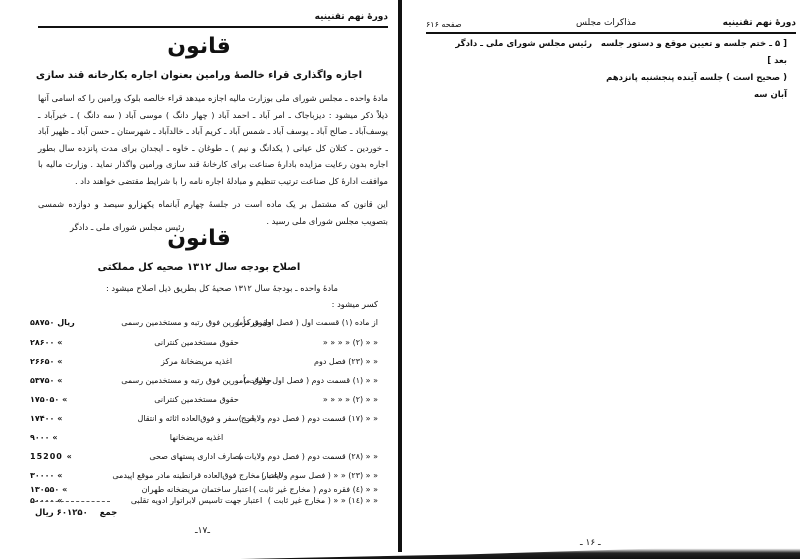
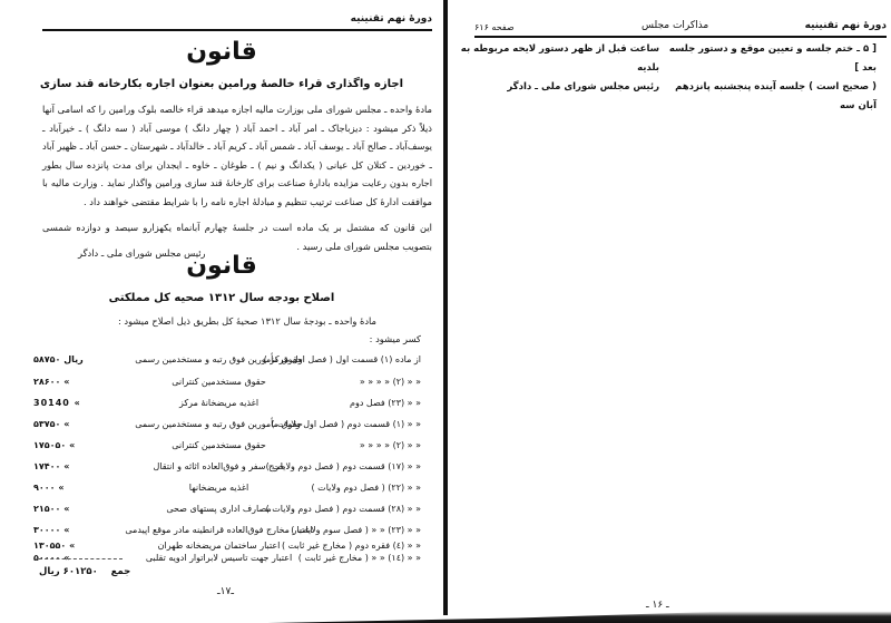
  دورهٔ نهم تقنینیه
  قانون
  اجازه واگذاری قراء خالصهٔ ورامین بعنوان اجاره بکارخانه قند سازی
  مادهٔ واحده ـ مجلس شورای ملی بوزارت مالیه اجازه میدهد قراء خالصه بلوک ورامین را که اسامی آنها ذیلاً ذکر میشود : دیزباجاک ـ امر آباد ـ احمد آباد ( چهار دانگ ) موسی آباد ( سه دانگ ) ـ خیرآباد ـ یوسف‌آباد ـ صالح آباد ـ یوسف آباد ـ شمس آباد ـ کریم آباد ـ خالدآباد ـ شهرستان ـ حسن آباد ـ ظهیر آباد ـ خوردین ـ کتلان کل عیانی ( یکدانگ و نیم ) ـ طوغان ـ خاوه ـ ایجدان برای مدت پانزده سال بطور اجاره بدون رعایت مزایده بادارهٔ صناعت برای کارخانهٔ قند سازی ورامین واگذار نماید . وزارت مالیه با موافقت ادارهٔ کل صناعت ترتیب تنظیم و مبادلهٔ اجاره نامه را با شرایط مقتضی خواهند داد .
  این قانون که مشتمل بر یک ماده است در جلسهٔ چهارم آبانماه یکهزارو سیصد و دوازده شمسی بتصویب مجلس شورای ملی رسید .
  رئیس مجلس شورای ملی ـ دادگر
  قانون
  اصلاح بودجه سال ۱۳۱۲ صحیه کل مملکتی
  مادهٔ واحده ـ بودجهٔ سال ۱۳۱۲ صحیهٔ کل بطریق ذیل اصلاح میشود :
  کسر میشود :
  از ماده (۱) قسمت اول ( فصل اول مرکز )
  حقوق مأمورین فوق رتبه و مستخدمین رسمی
  ۵۸۷۵۰ ریال
  « « (۲) « « « «
  حقوق مستخدمین کنترانی
  ۲۸۶۰۰ «
  « « (۲۳) فصل دوم
  اغذیه مریضخانهٔ مرکز
- ۲۶۶۵۰ «
+ 30140 «
  « « (۱) قسمت دوم ( فصل اول ولایات )
  حقوق مأمورین فوق رتبه و مستخدمین رسمی
  ۵۳۷۵۰ «
  « « (۲) « « « «
  حقوق مستخدمین کنترانی
  ۱۷۵۰۵۰ «
  « « (۱۷) قسمت دوم ( فصل دوم ولایات )
  خرج سفر و فوقالعاده اثاثه و انتقال
  ۱۷۴۰۰ «
+ « « (۲۲) ( فصل دوم ولایات )
  اغذیه مریضخانها
  ۹۰۰۰ «
  « « (۲۸) قسمت دوم ( فصل دوم ولایات )
  مصارف اداری پستهای صحی
- 15200 «
+ ۲۱۵۰۰ «
  « « (۲۳) « « ( فصل سوم ولایات )
  اعتبار مخارج فوق‌العاده قرانطینه مادر موقع اپیدمی
  ۳۰۰۰۰ «
  « « (٤) فقره دوم ( مخارج غیر ثابت )
  اعتبار ساختمان مریضخانه طهران
  ۱۳۰۵۵۰ «
  « « (۱٤) « « ( مخارج غیر ثابت )
  اعتبار جهت تاسیس لابراتوار ادویه تقلبی
  ۵۰۰۰۰ «
  جمع ۶۰۱۲۵۰ ریال
  ـ۱۷ـ
  دورهٔ نهم تقنینیه
  مذاکرات مجلس
  صفحه ۶۱۶
  [ ۵ ـ ختم جلسه و تعیین موقع و دستور جلسه بعد ]
  ( صحیح است ) جلسه آینده پنجشنبه پانزدهم آبان سه
+ ساعت قبل از ظهر دستور لایحه مربوطه به بلدیه
  رئیس مجلس شورای ملی ـ دادگر
  ـ ۱۶ ـ
